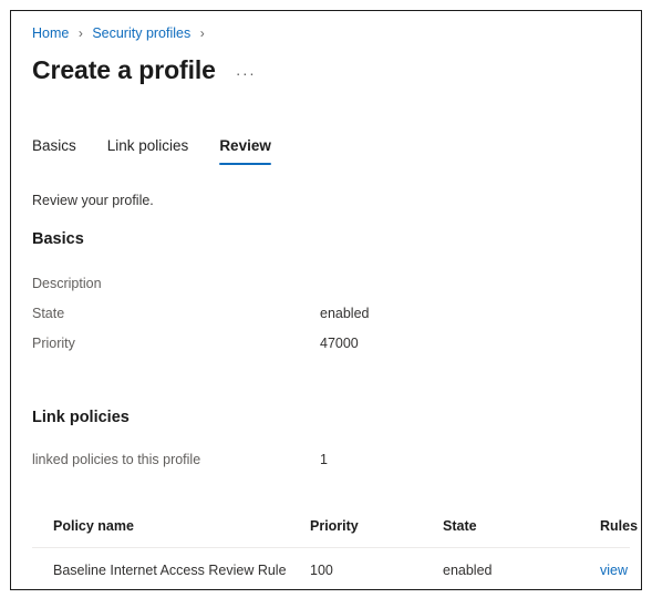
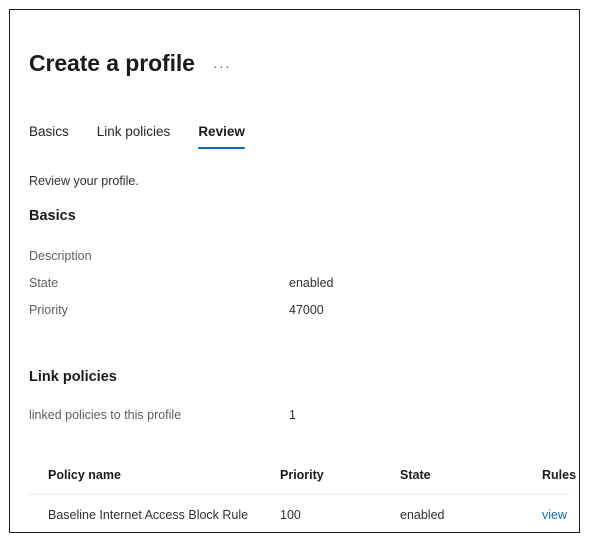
- Home › Security profiles ›
  Create a profile
  ···
  Basics
  Link policies
  Review
  Review your profile.
  Basics
  Description
  State
  enabled
  Priority
  47000
  Link policies
  linked policies to this profile
  1
  Policy name
  Priority
  State
  Rules
- Baseline Internet Access Review Rule
+ Baseline Internet Access Block Rule
  100
  enabled
  view
